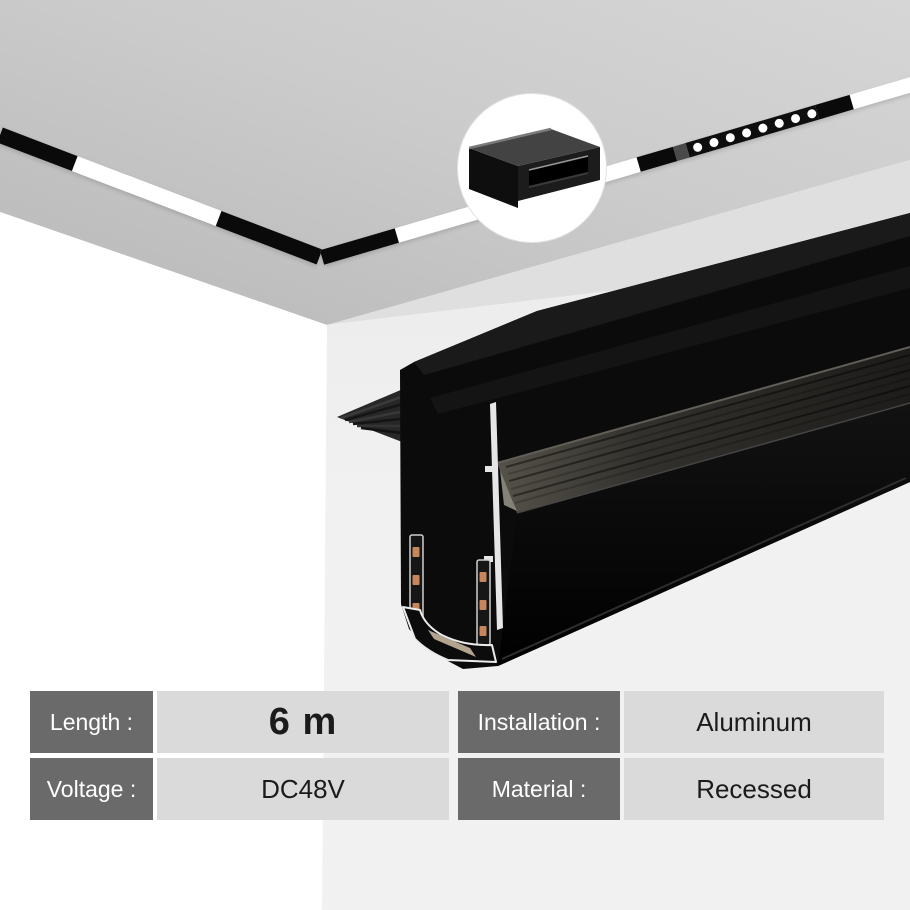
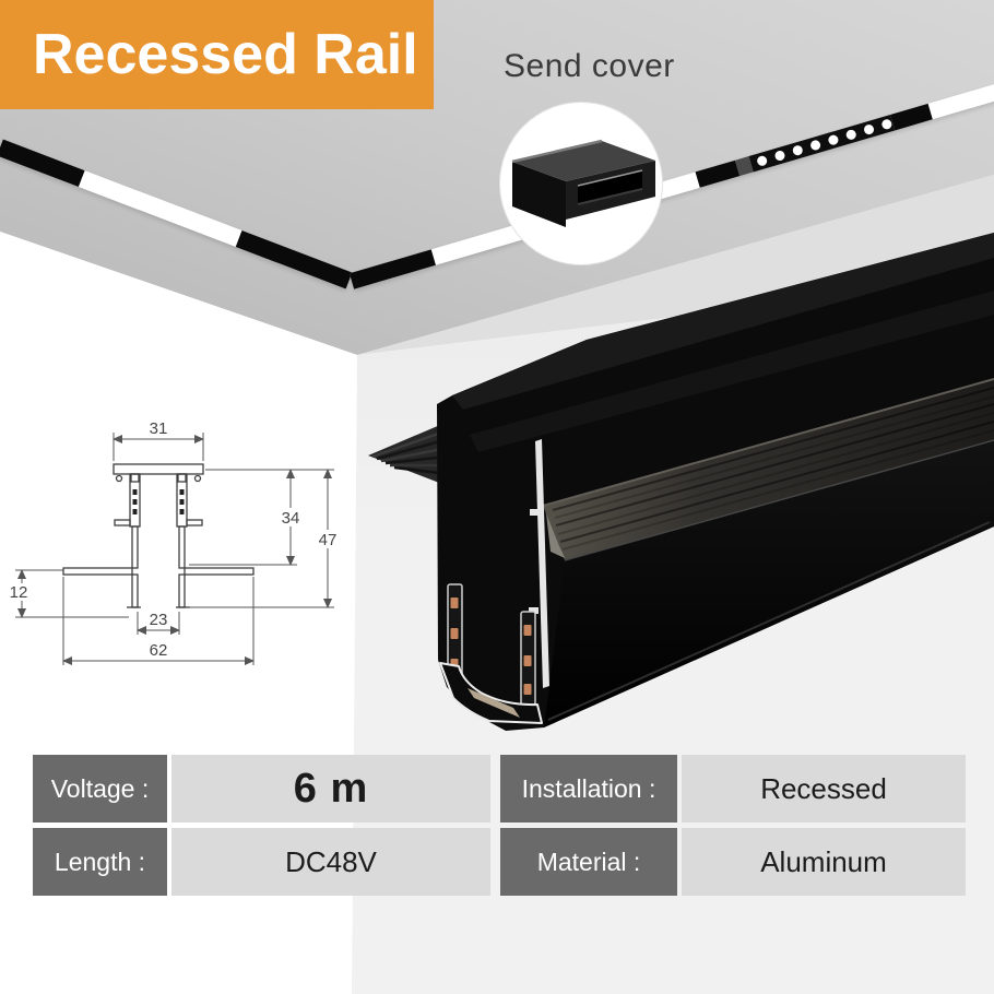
+ Send cover
+ 31
+ 34
+ 47
+ 12
+ 23
+ 62
+ Recessed Rail
- Length :
+ Voltage :
  6 m
- Voltage :
+ Length :
  DC48V
  Installation :
- Aluminum
+ Recessed
  Material :
- Recessed
+ Aluminum
